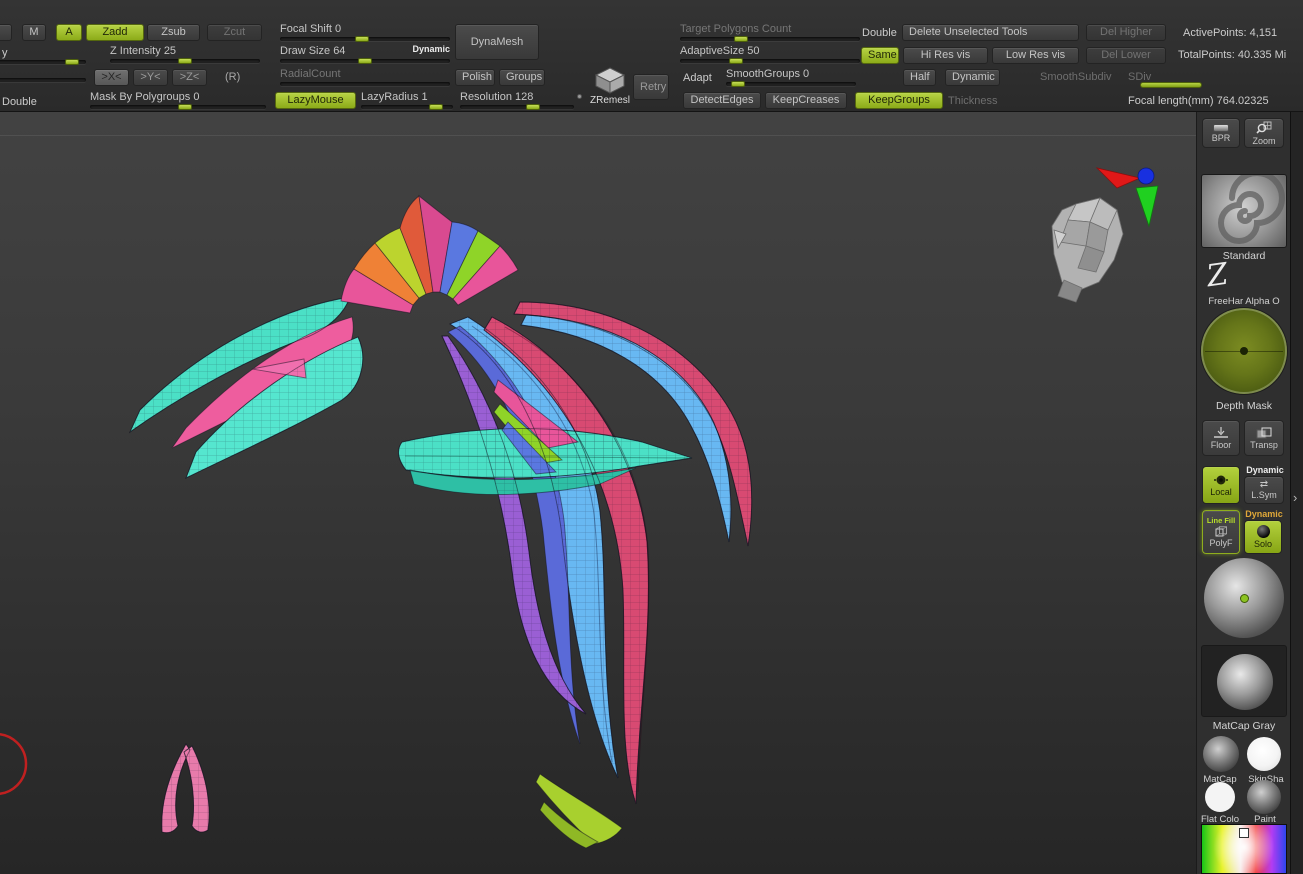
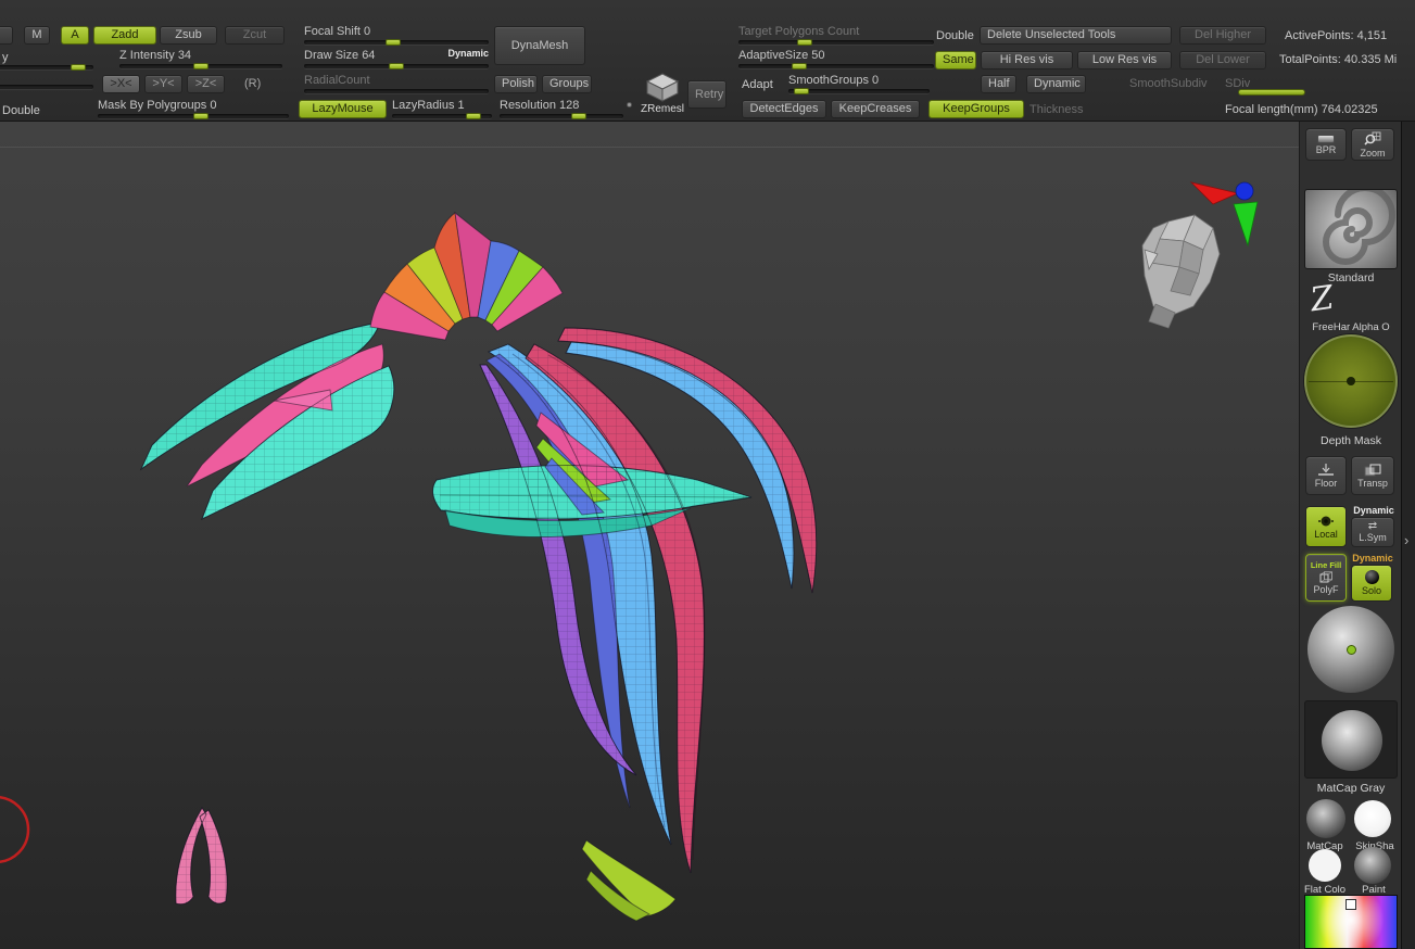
  M
  A
  Zadd
  Zsub
  Zcut
  Focal Shift 0
  DynaMesh
  Target Polygons Count
  Double
  Delete Unselected Tools
  Del Higher
  ActivePoints: 4,151
  y
- Z Intensity 25
+ Z Intensity 34
  Draw Size 64
  Dynamic
  AdaptiveSize 50
  Same
  Hi Res vis
  Low Res vis
  Del Lower
  TotalPoints: 40.335 Mi
  >X<
  >Y<
  >Z<
  (R)
  RadialCount
  Polish
  Groups
  Adapt
  SmoothGroups 0
  Half
  Dynamic
  SmoothSubdiv
  SDiv
  Double
  Mask By Polygroups 0
  LazyMouse
  LazyRadius 1
  Resolution 128
  ZRemesl
  Retry
  DetectEdges
  KeepCreases
  KeepGroups
  Thickness
  Focal length(mm) 764.02325
  BPR
  Zoom
  Standard
  FreeHar Alpha O
  Depth Mask
  Floor
  Transp
  Local
  Dynamic
  ⇄
  L.Sym
  Line Fill
  PolyF
  Dynamic
  Solo
  MatCap Gray
  MatCap
  SkSha
  Flat Colo
  Paint
  ›
